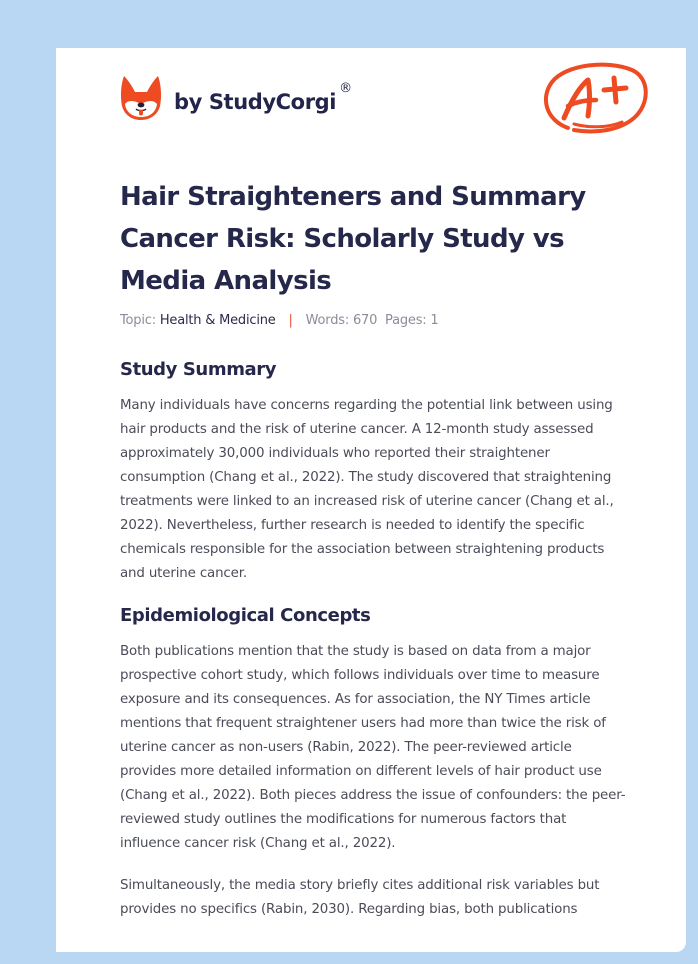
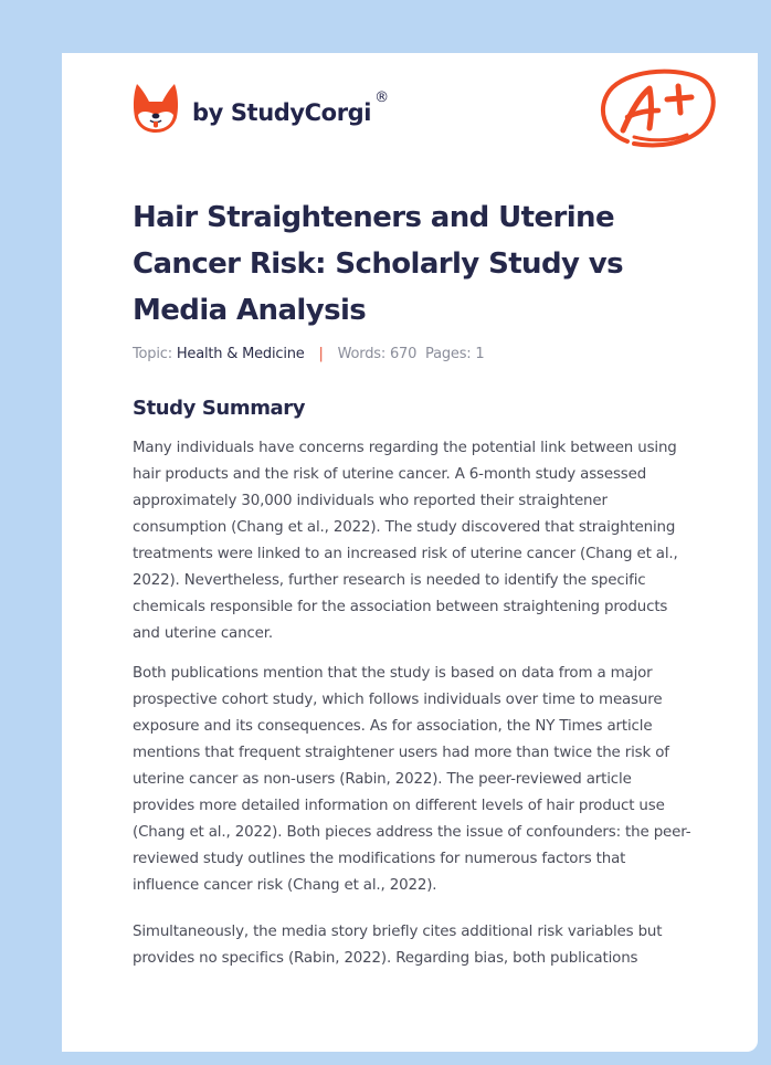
  by StudyCorgi
  ®
- Hair Straighteners and Summary Cancer Risk: Scholarly Study vs Media Analysis
+ Hair Straighteners and Uterine Cancer Risk: Scholarly Study vs Media Analysis
  Topic: Health & Medicine | Words: 670 Pages: 1
  Study Summary
- Many individuals have concerns regarding the potential link between using hair products and the risk of uterine cancer. A 12-month study assessed approximately 30,000 individuals who reported their straightener consumption (Chang et al., 2022). The study discovered that straightening treatments were linked to an increased risk of uterine cancer (Chang et al., 2022). Nevertheless, further research is needed to identify the specific chemicals responsible for the association between straightening products and uterine cancer.
+ Many individuals have concerns regarding the potential link between using hair products and the risk of uterine cancer. A 6-month study assessed approximately 30,000 individuals who reported their straightener consumption (Chang et al., 2022). The study discovered that straightening treatments were linked to an increased risk of uterine cancer (Chang et al., 2022). Nevertheless, further research is needed to identify the specific chemicals responsible for the association between straightening products and uterine cancer.
- Epidemiological Concepts
  Both publications mention that the study is based on data from a major prospective cohort study, which follows individuals over time to measure exposure and its consequences. As for association, the NY Times article mentions that frequent straightener users had more than twice the risk of uterine cancer as non-users (Rabin, 2022). The peer-reviewed article provides more detailed information on different levels of hair product use (Chang et al., 2022). Both pieces address the issue of confounders: the peer-reviewed study outlines the modifications for numerous factors that influence cancer risk (Chang et al., 2022).
- Simultaneously, the media story briefly cites additional risk variables but provides no specifics (Rabin, 2030). Regarding bias, both publications
+ Simultaneously, the media story briefly cites additional risk variables but provides no specifics (Rabin, 2022). Regarding bias, both publications
